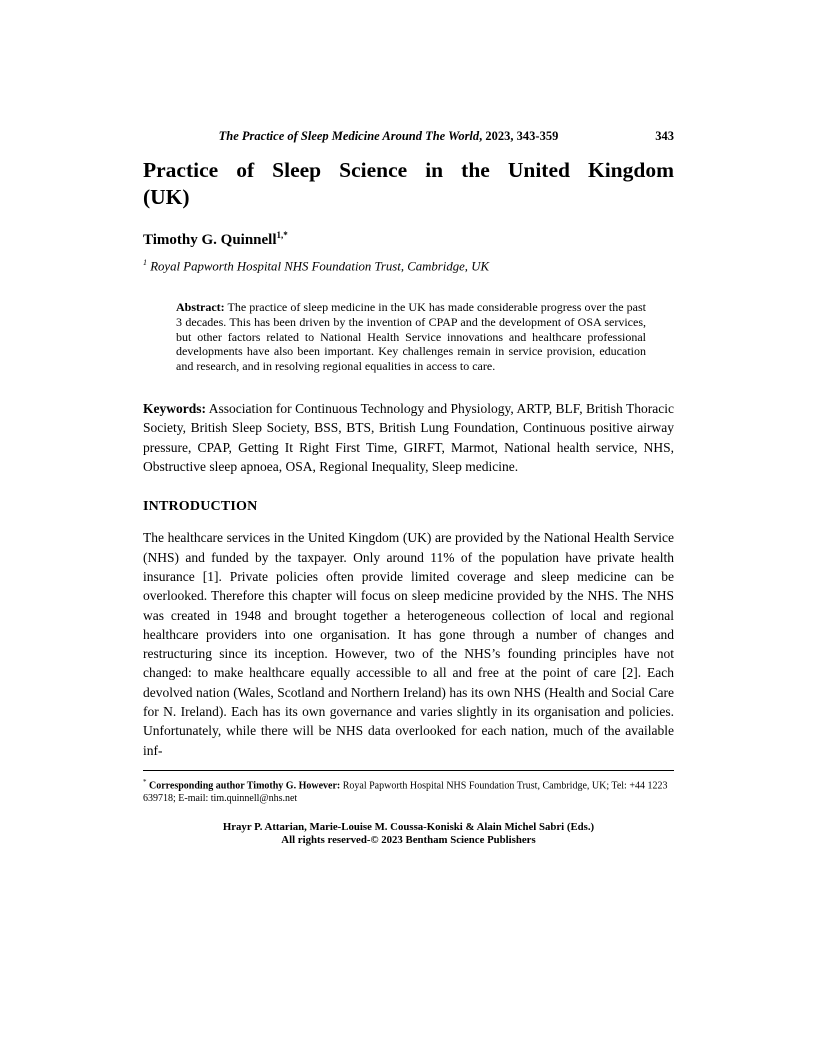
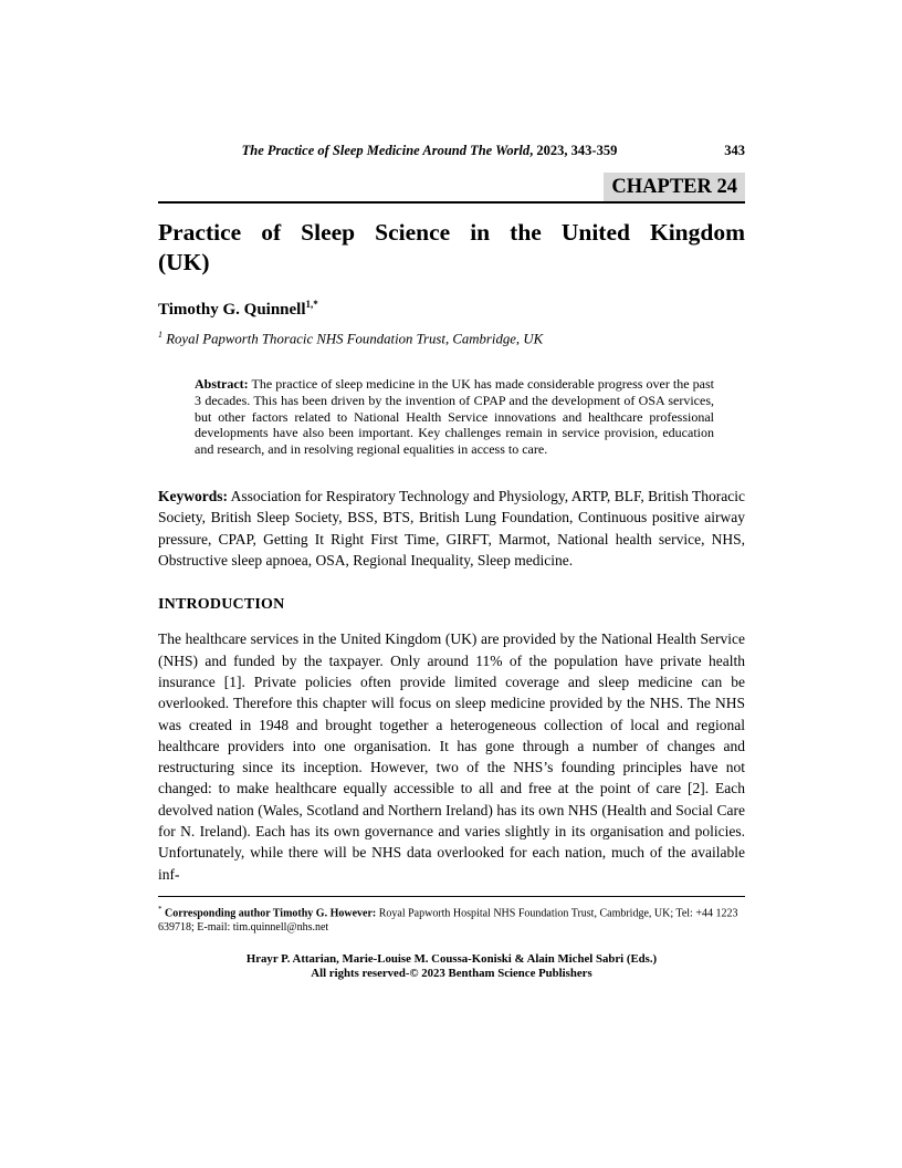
  The Practice of Sleep Medicine Around The World, 2023, 343-359
  343
+ CHAPTER 24
  Practice of Sleep Science in the United Kingdom
  (UK)
  Timothy G. Quinnell1,*
- 1 Royal Papworth Hospital NHS Foundation Trust, Cambridge, UK
+ 1 Royal Papworth Thoracic NHS Foundation Trust, Cambridge, UK
  Abstract: The practice of sleep medicine in the UK has made considerable progress over the past 3 decades. This has been driven by the invention of CPAP and the development of OSA services, but other factors related to National Health Service innovations and healthcare professional developments have also been important. Key challenges remain in service provision, education and research, and in resolving regional equalities in access to care.
- Keywords: Association for Continuous Technology and Physiology, ARTP, BLF, British Thoracic Society, British Sleep Society, BSS, BTS, British Lung Foundation, Continuous positive airway pressure, CPAP, Getting It Right First Time, GIRFT, Marmot, National health service, NHS, Obstructive sleep apnoea, OSA, Regional Inequality, Sleep medicine.
+ Keywords: Association for Respiratory Technology and Physiology, ARTP, BLF, British Thoracic Society, British Sleep Society, BSS, BTS, British Lung Foundation, Continuous positive airway pressure, CPAP, Getting It Right First Time, GIRFT, Marmot, National health service, NHS, Obstructive sleep apnoea, OSA, Regional Inequality, Sleep medicine.
  INTRODUCTION
  The healthcare services in the United Kingdom (UK) are provided by the National Health Service (NHS) and funded by the taxpayer. Only around 11% of the population have private health insurance [1]. Private policies often provide limited coverage and sleep medicine can be overlooked. Therefore this chapter will focus on sleep medicine provided by the NHS. The NHS was created in 1948 and brought together a heterogeneous collection of local and regional healthcare providers into one organisation. It has gone through a number of changes and restructuring since its inception. However, two of the NHS’s founding principles have not changed: to make healthcare equally accessible to all and free at the point of care [2]. Each devolved nation (Wales, Scotland and Northern Ireland) has its own NHS (Health and Social Care for N. Ireland). Each has its own governance and varies slightly in its organisation and policies. Unfortunately, while there will be NHS data overlooked for each nation, much of the available inf-
  * Corresponding author Timothy G. However: Royal Papworth Hospital NHS Foundation Trust, Cambridge, UK; Tel: +44 1223 639718; E-mail: tim.quinnell@nhs.net
  Hrayr P. Attarian, Marie-Louise M. Coussa-Koniski & Alain Michel Sabri (Eds.)
  All rights reserved-© 2023 Bentham Science Publishers
